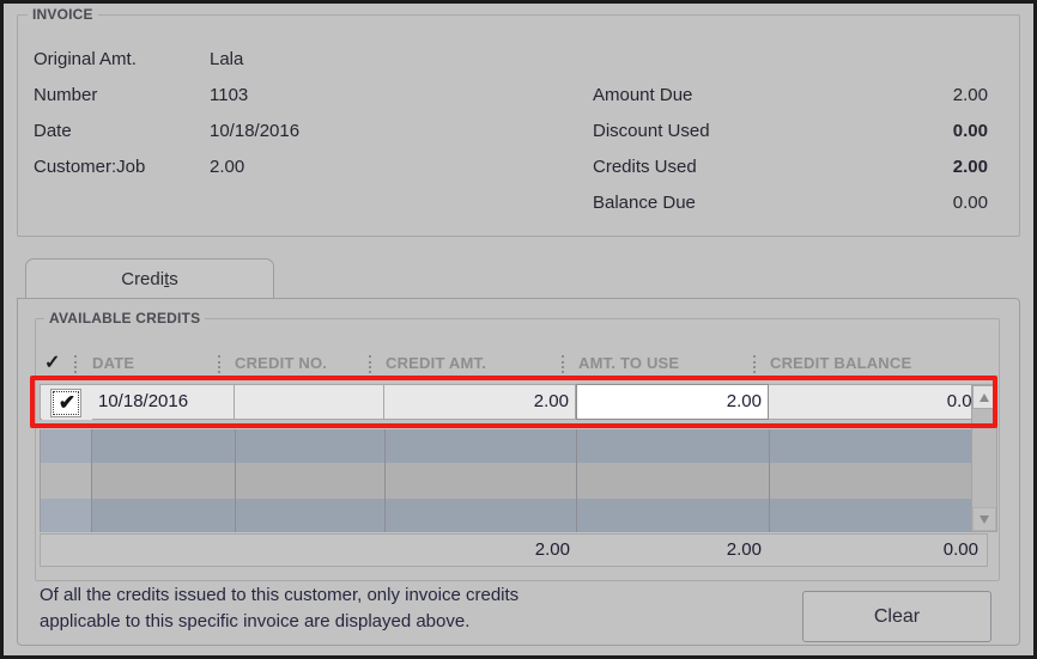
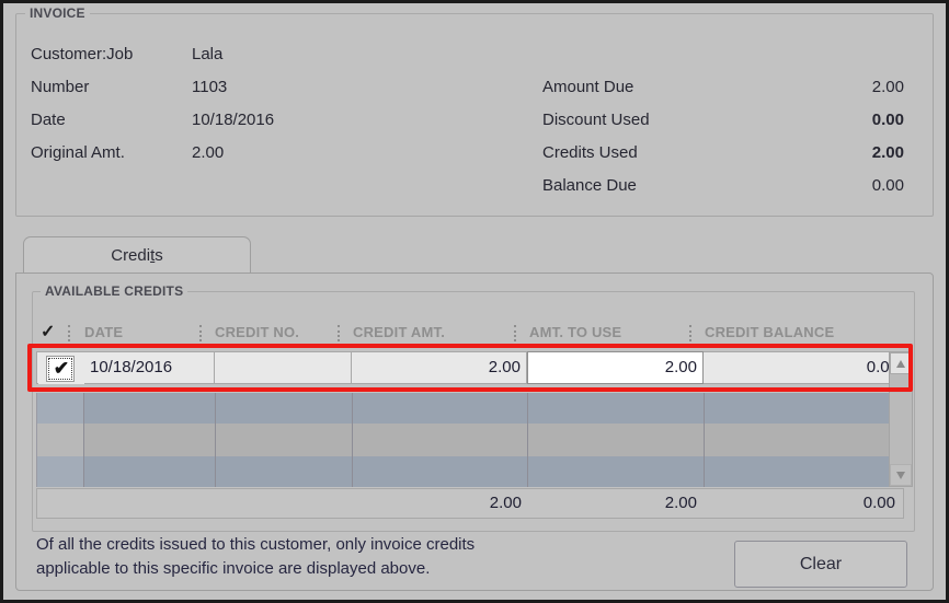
  INVOICE
- Original Amt.
+ Customer:Job
  Lala
  Number
  1103
  Date
  10/18/2016
- Customer:Job
+ Original Amt.
  2.00
  Amount Due
  2.00
  Discount Used
  0.00
  Credits Used
  2.00
  Balance Due
  0.00
  Credits
  AVAILABLE CREDITS
  ✓
  DATE
  CREDIT NO.
  CREDIT AMT.
  AMT. TO USE
  CREDIT BALANCE
  ✔
  10/18/2016
  2.00
  2.00
  0.0
  2.00
  2.00
  0.00
  Of all the credits issued to this customer, only invoice credits
  applicable to this specific invoice are displayed above.
  Clear
